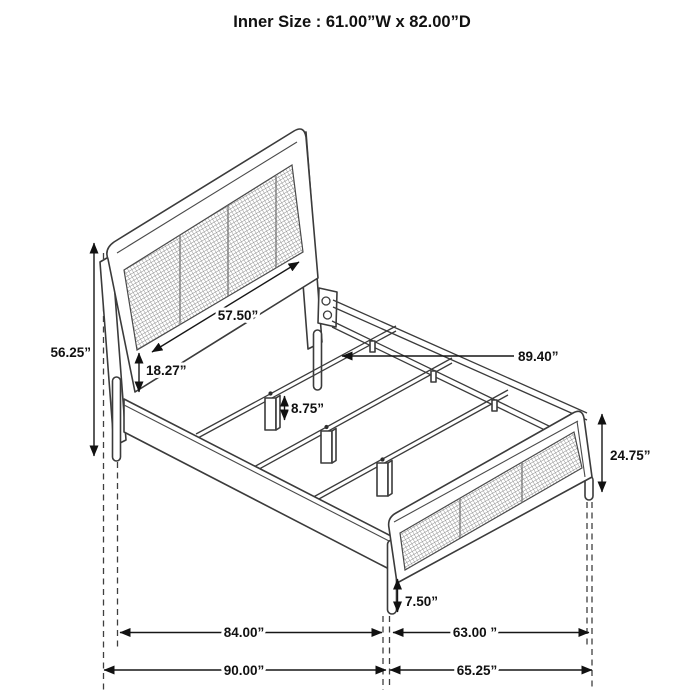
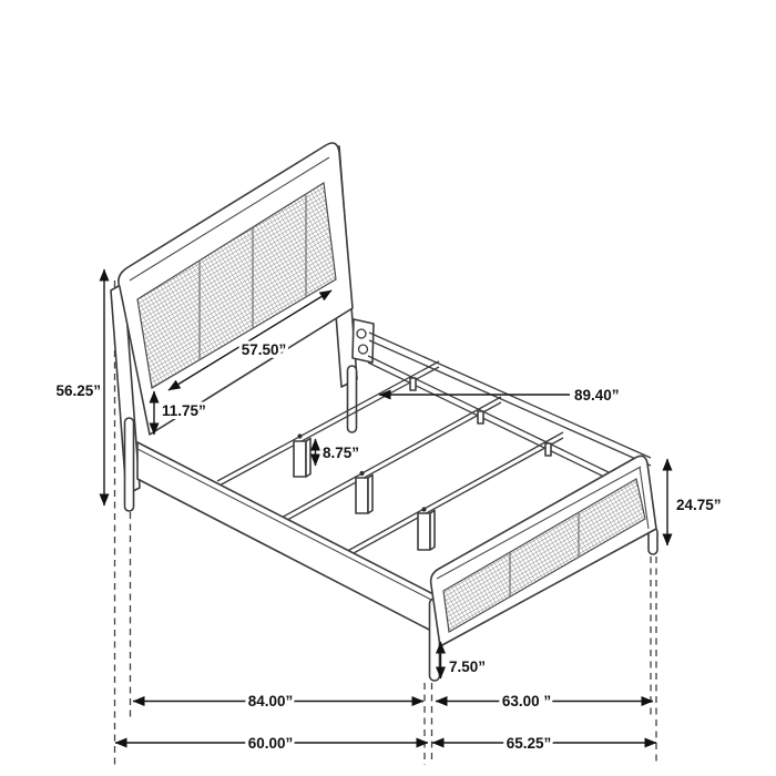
  56.25”
  57.50”
- 18.27”
+ 11.75”
  89.40”
  8.75”
  24.75”
  7.50”
  84.00”
  63.00 ”
- 90.00”
+ 60.00”
  65.25”
- Inner Size : 61.00”W x 82.00”D
